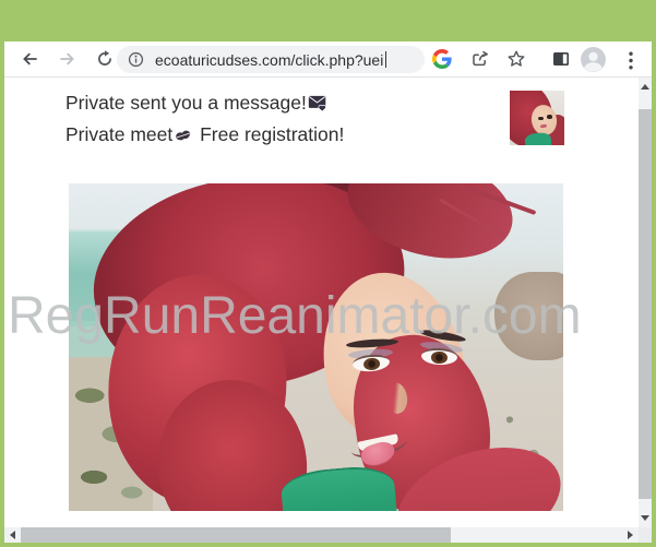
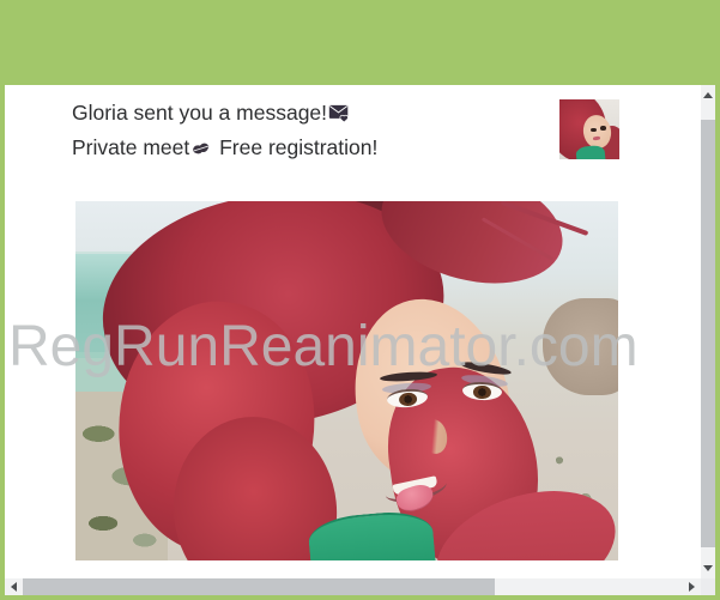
- ecoaturicudses.com/click.php?uei
- Private sent you a message!
+ Gloria sent you a message!
  Private meet Free registration!
  RegRunReanimator.com
